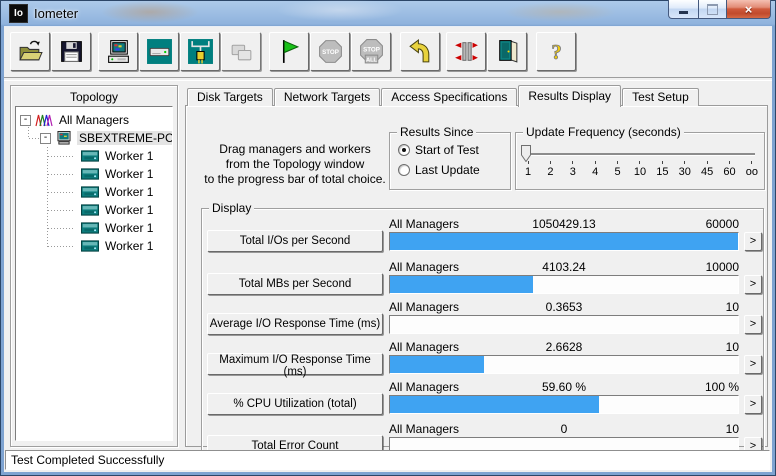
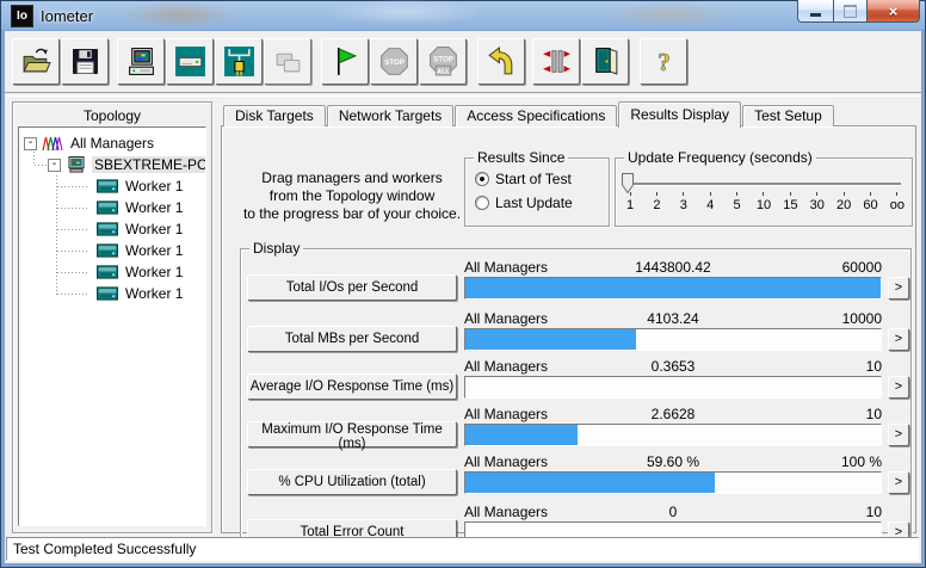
  Io
  Iometer
  ×
  ?
  Topology
  -
  All Managers
  -
  SBEXTREME-PC
  Worker 1
  Worker 1
  Worker 1
  Worker 1
  Worker 1
  Worker 1
  Disk Targets
  Network Targets
  Access Specifications
  Results Display
  Test Setup
  Drag managers and workers
  from the Topology window
- to the progress bar of total choice.
+ to the progress bar of your choice.
  Results Since
  Start of Test
  Last Update
  Update Frequency (seconds)
  1
  2
  3
  4
  5
  10
  15
  30
- 45
+ 20
  60
  oo
  Display
  Total I/Os per Second
  All Managers
- 1050429.13
+ 1443800.42
  60000
  >
  Total MBs per Second
  All Managers
  4103.24
  10000
  >
  Average I/O Response Time (ms)
  All Managers
  0.3653
  10
  >
  Maximum I/O Response Time (ms)
  All Managers
  2.6628
  10
  >
  % CPU Utilization (total)
  All Managers
  59.60 %
  100 %
  >
  Total Error Count
  All Managers
  0
  10
  >
  Test Completed Successfully
